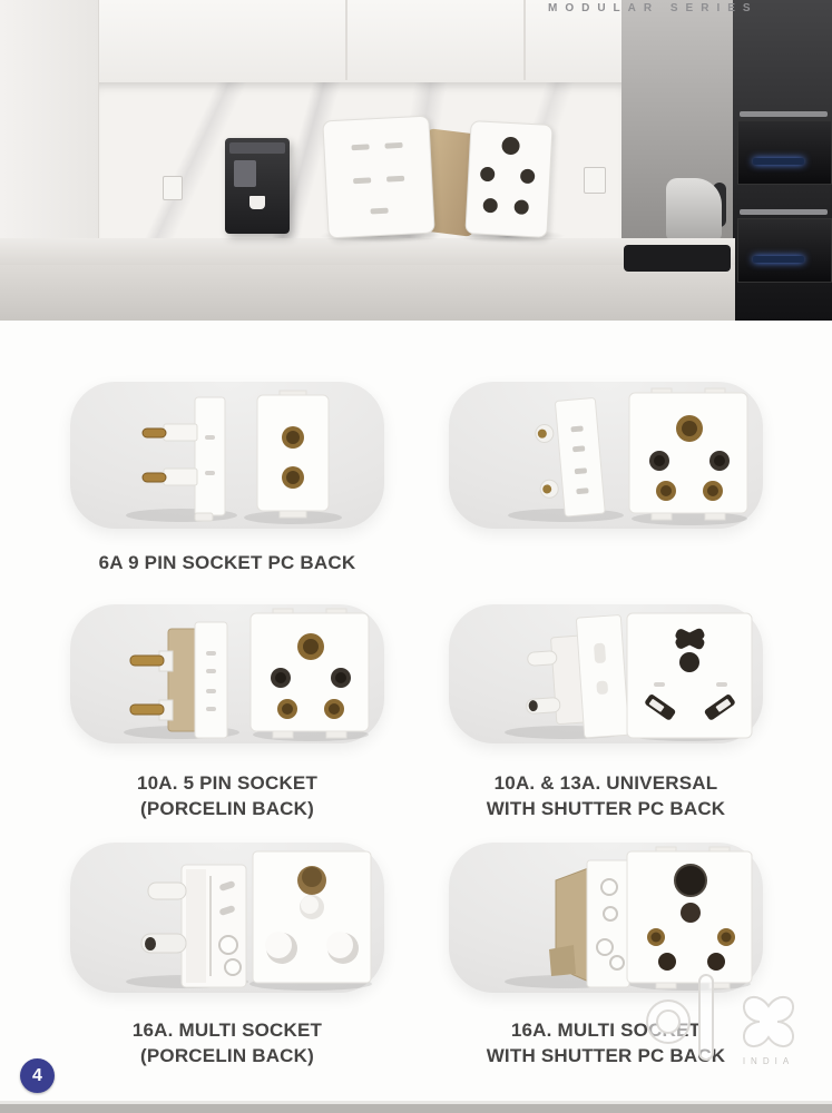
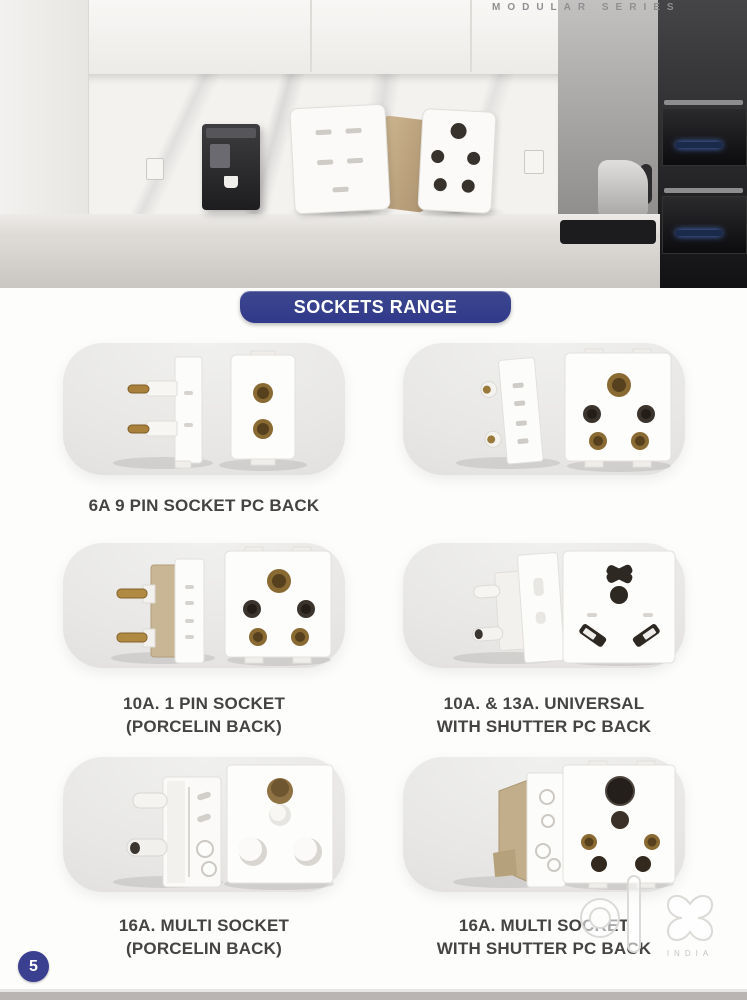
  MODULAR SERIES
+ SOCKETS RANGE
  6A 9 PIN SOCKET PC BACK
- 10A. 5 PIN SOCKET
+ 10A. 1 PIN SOCKET
  (PORCELIN BACK)
  10A. & 13A. UNIVERSAL
  WITH SHUTTER PC BACK
  16A. MULTI SOCKET
  (PORCELIN BACK)
  16A. MULTI SOCET
  WITH SHUTTER PC BACK
  INDIA
- 4
+ 5
